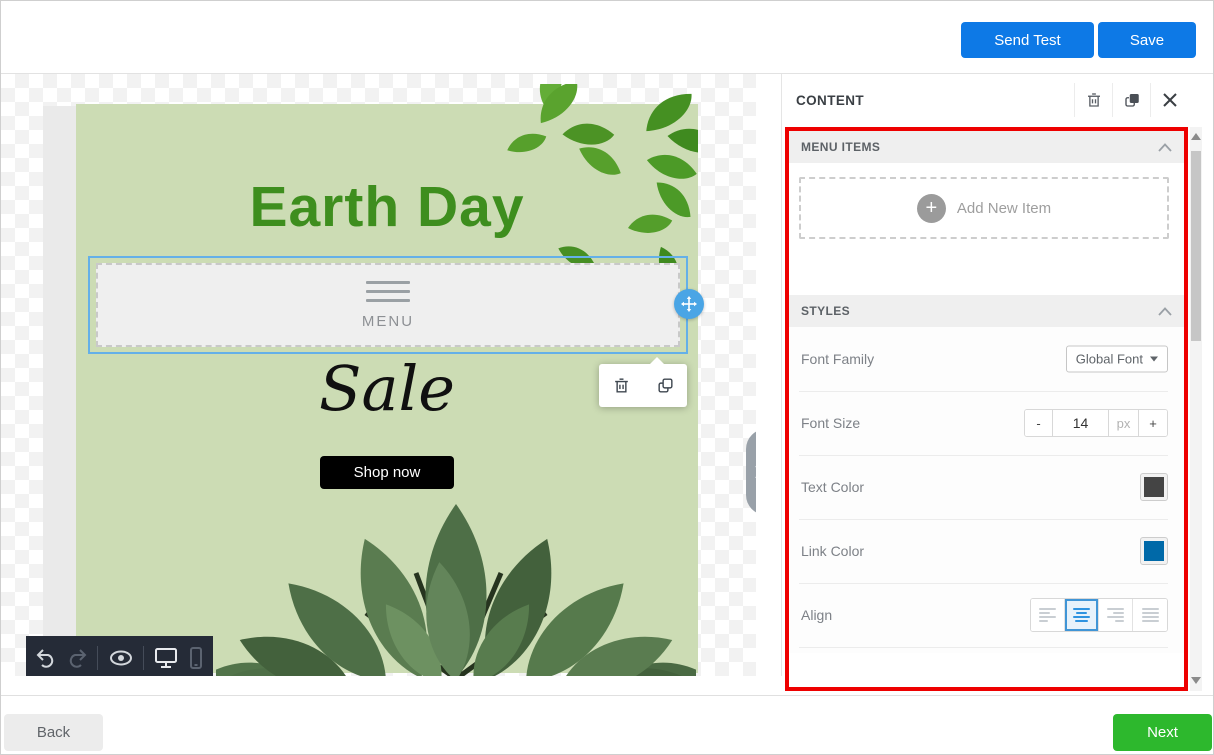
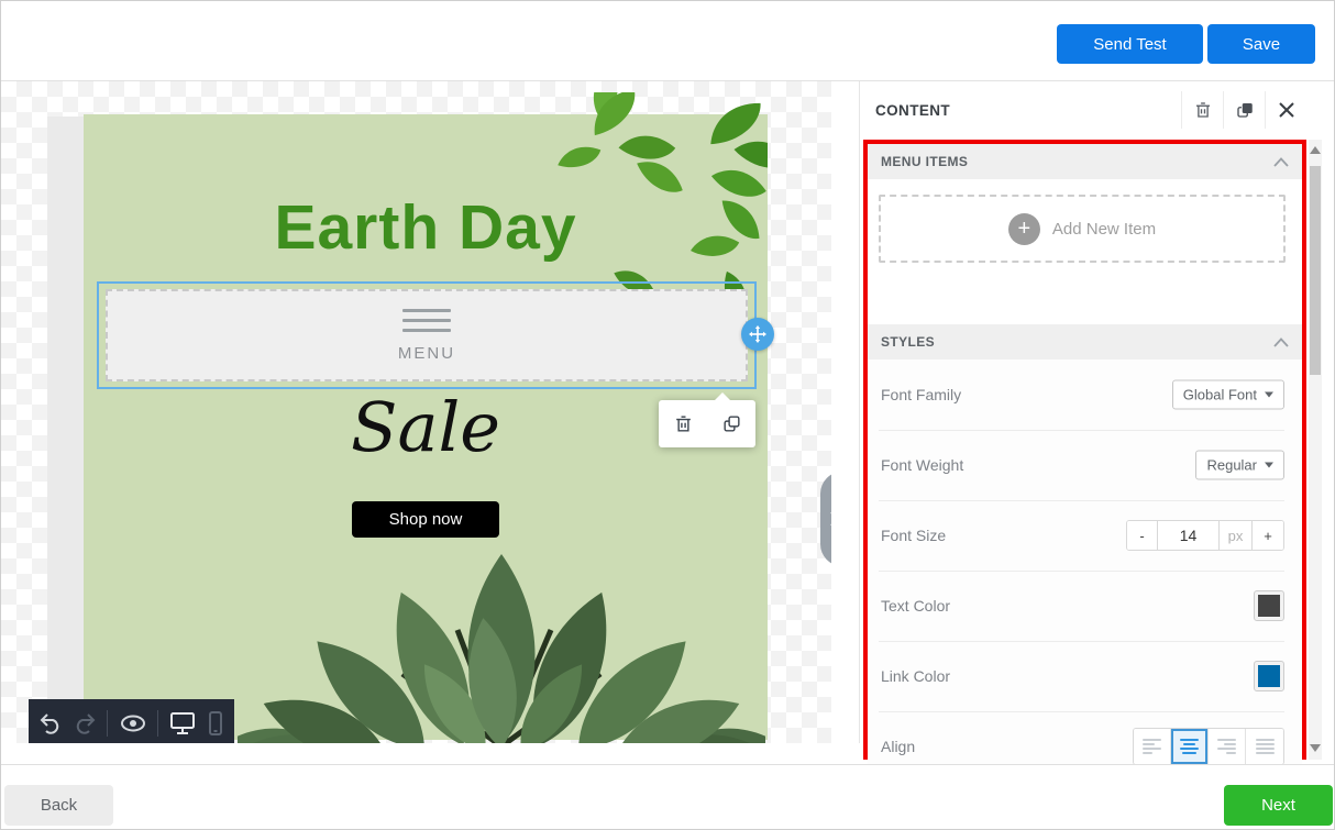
  Send Test
  Save
  Earth Day
  MENU
  Sale
  Shop now
  CONTENT
  MENU ITEMS
  +
  Add New Item
  STYLES
  Font Family
  Global Font
+ Font Weight
+ Regular
  Font Size
  -
  14
  px
  +
  Text Color
  Link Color
  Align
  Back
  Next
